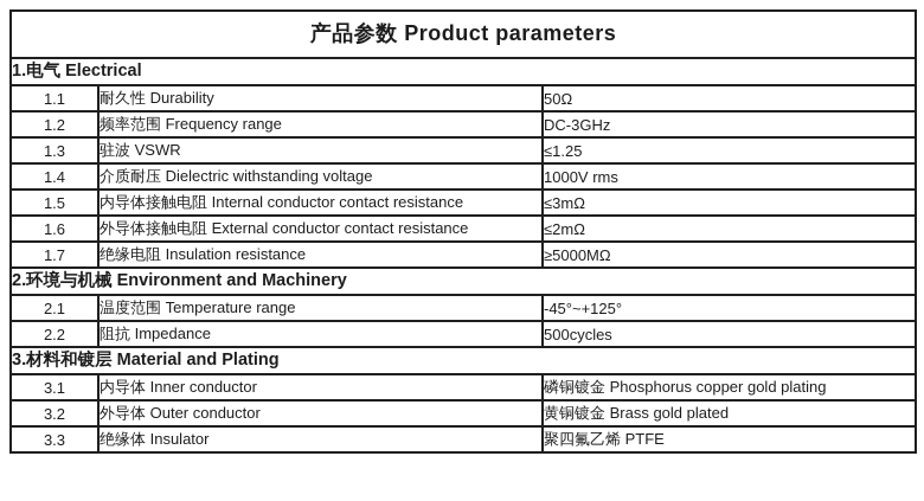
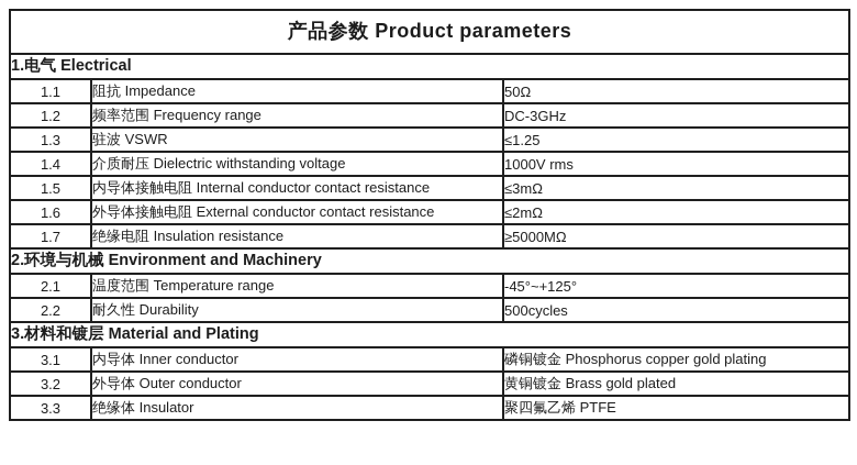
  产品参数 Product parameters
  1.电气 Electrical
- 1.1	耐久性 Durability	50Ω
+ 1.1	阻抗 Impedance	50Ω
  1.2	频率范围 Frequency range	DC-3GHz
  1.3	驻波 VSWR	≤1.25
  1.4	介质耐压 Dielectric withstanding voltage	1000V rms
  1.5	内导体接触电阻 Internal conductor contact resistance	≤3mΩ
  1.6	外导体接触电阻 External conductor contact resistance	≤2mΩ
  1.7	绝缘电阻 Insulation resistance	≥5000MΩ
  2.环境与机械 Environment and Machinery
  2.1	温度范围 Temperature range	-45°~+125°
- 2.2	阻抗 Impedance	500cycles
+ 2.2	耐久性 Durability	500cycles
  3.材料和镀层 Material and Plating
  3.1	内导体 Inner conductor	磷铜镀金 Phosphorus copper gold plating
  3.2	外导体 Outer conductor	黄铜镀金 Brass gold plated
  3.3	绝缘体 Insulator	聚四氟乙烯 PTFE
